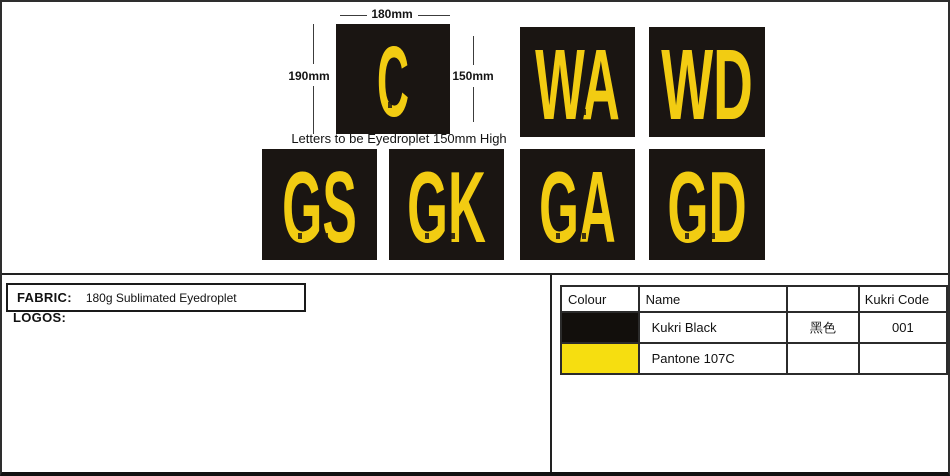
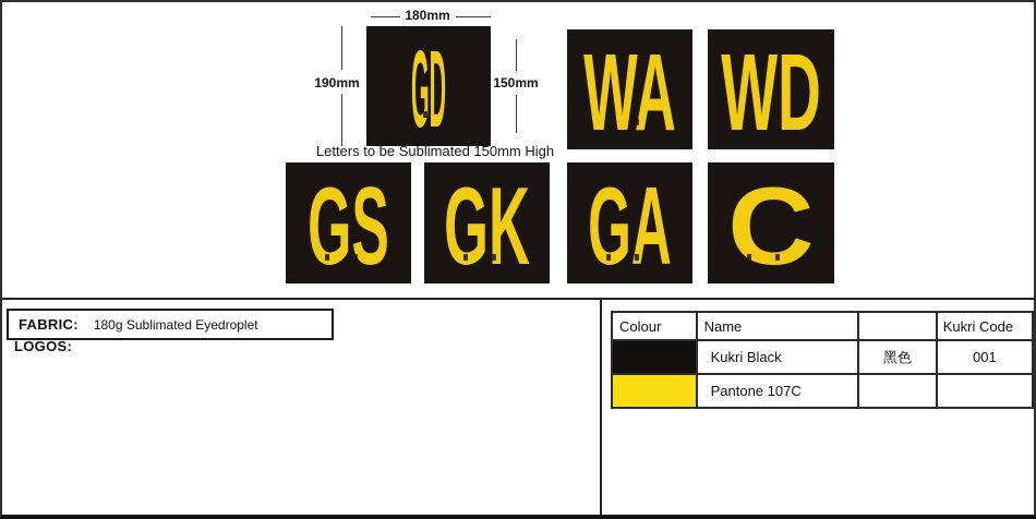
  180mm
  190mm
  150mm
- Letters to be Eyedroplet 150mm High
+ Letters to be Sublimated 150mm High
- C
+ GD
  WA
  WD
  GS
  GK
  GA
- GD
+ C
  FABRIC:
  180g Sublimated Eyedroplet
  LOGOS:
  Colour	Name		Kukri Code
  	Kukri Black	黑色	001
  	Pantone 107C
